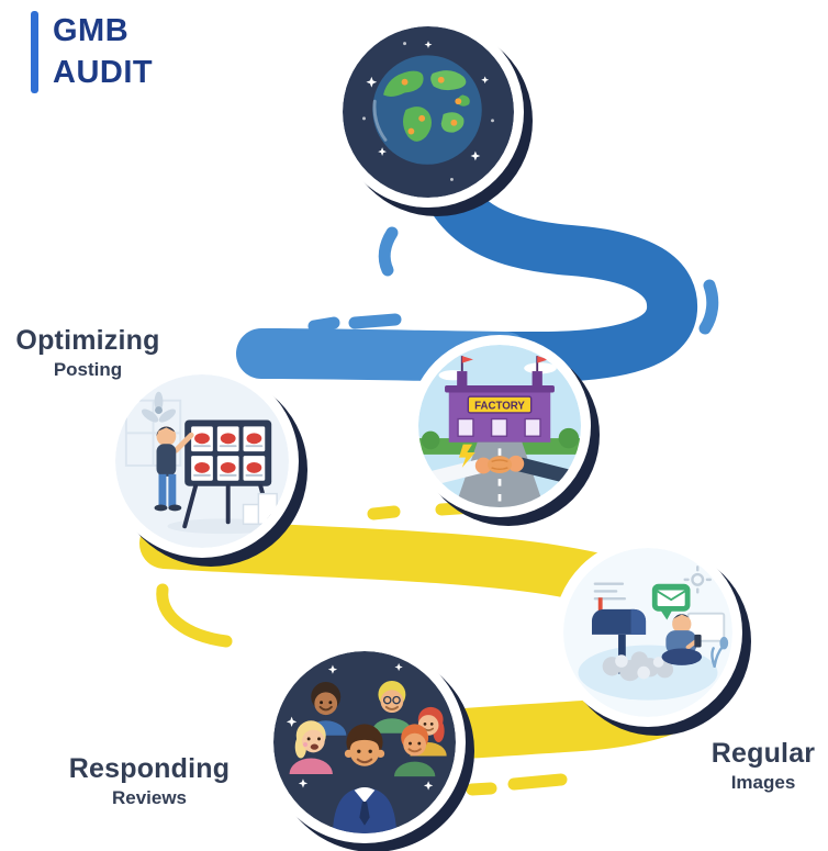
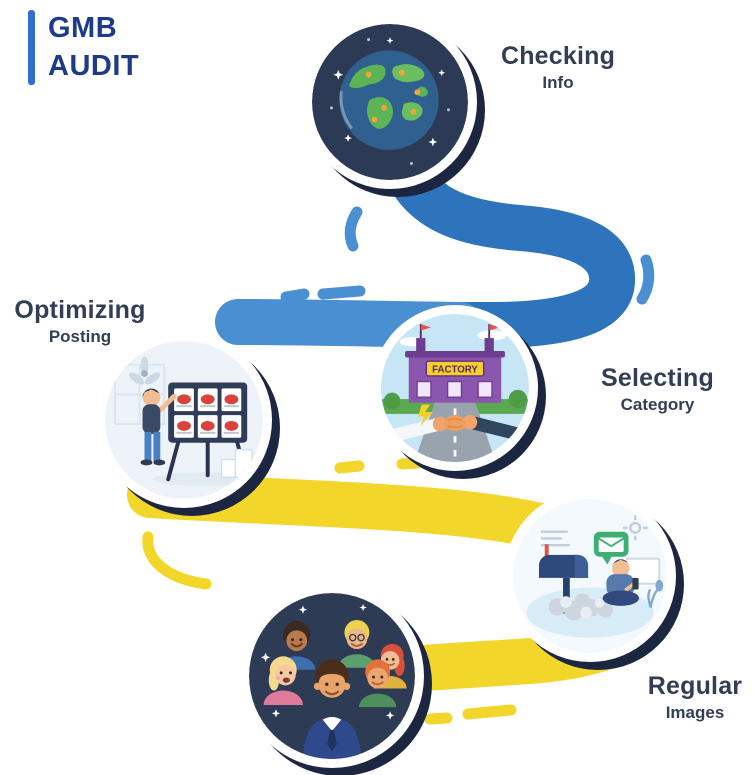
  GMB
  AUDIT
  FACTORY
+ Checking
+ Info
+ Selecting
+ Category
  Optimizing
  Posting
  Regular
  Images
- Responding
- Reviews
